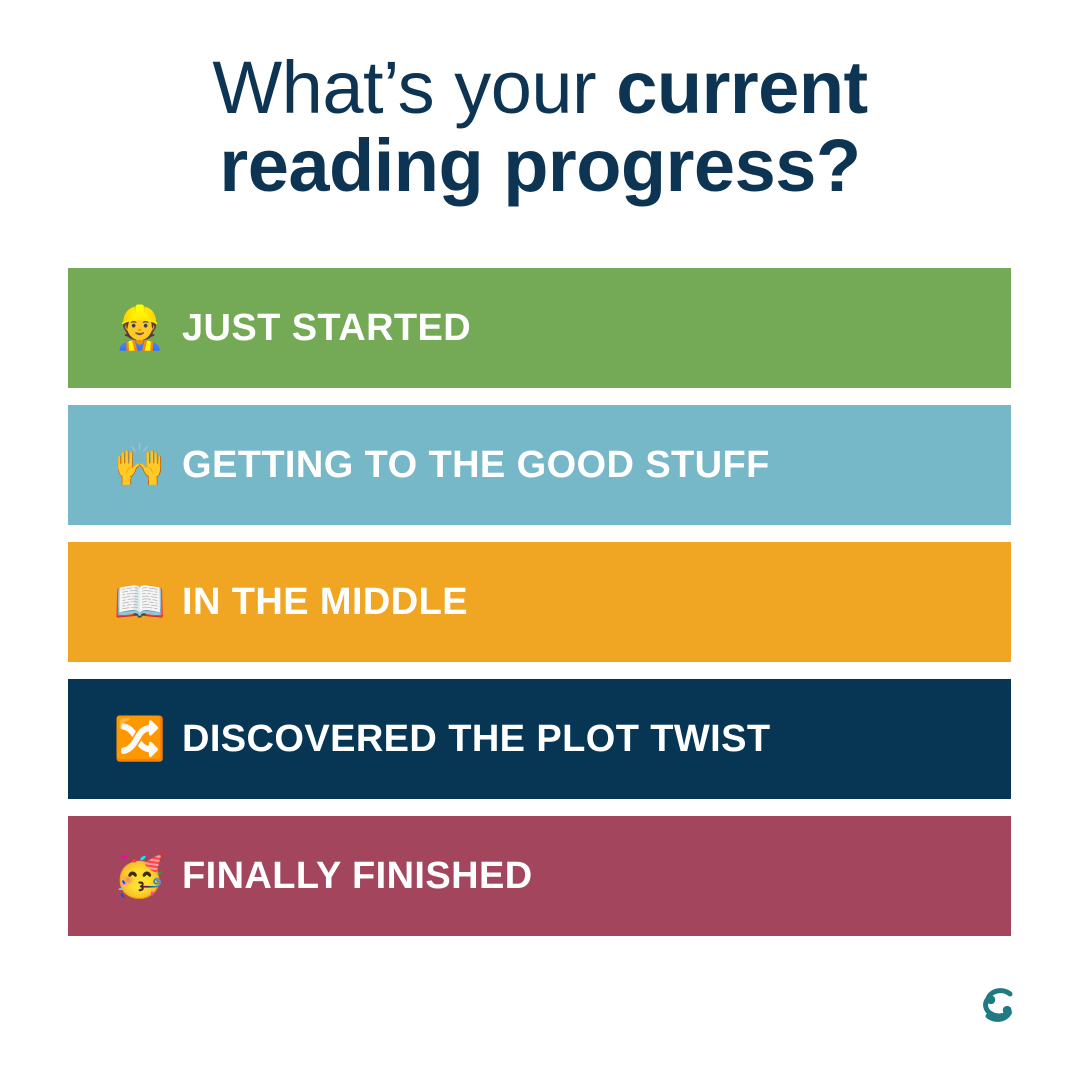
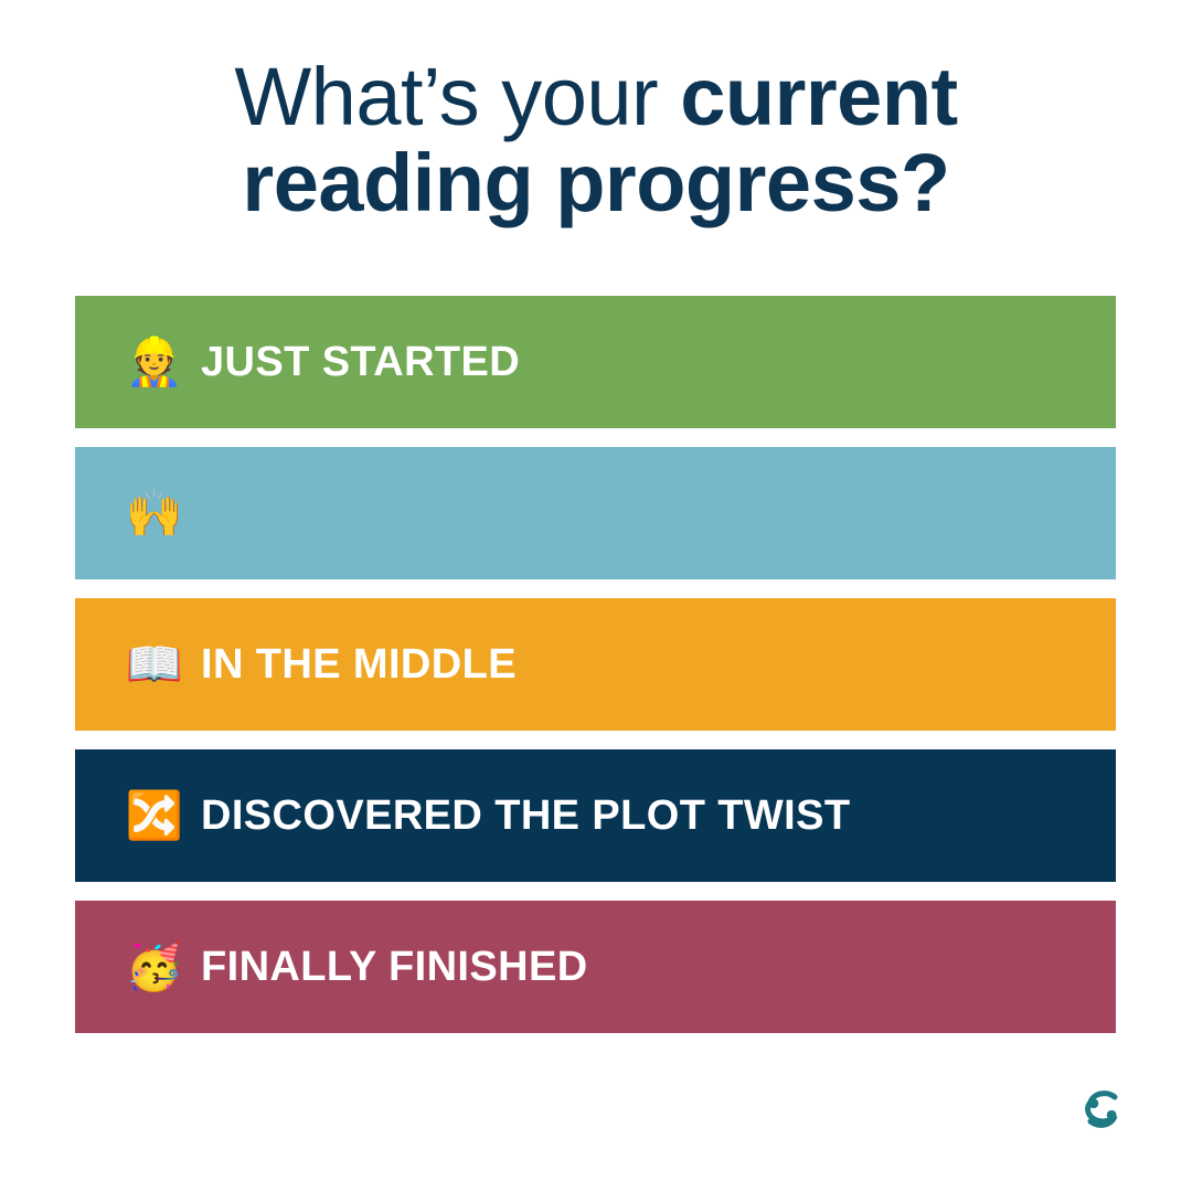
  What’s your current
  reading progress?
  👷
  JUST STARTED
  🙌
- GETTING TO THE GOOD STUFF
  📖
  IN THE MIDDLE
  🔀
  DISCOVERED THE PLOT TWIST
  🥳
  FINALLY FINISHED
